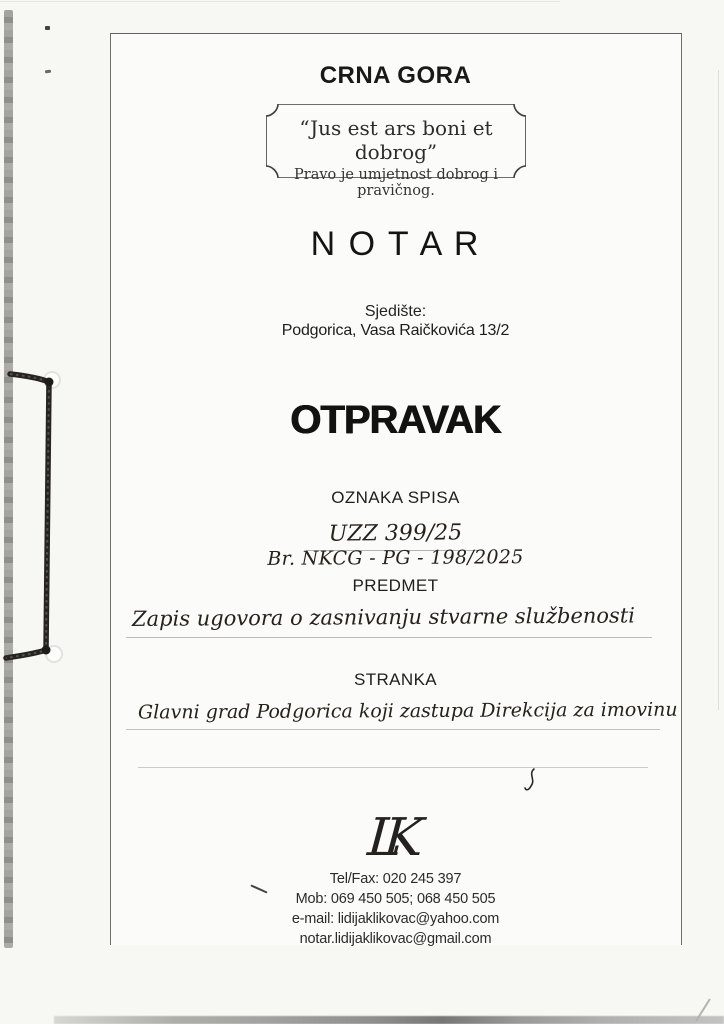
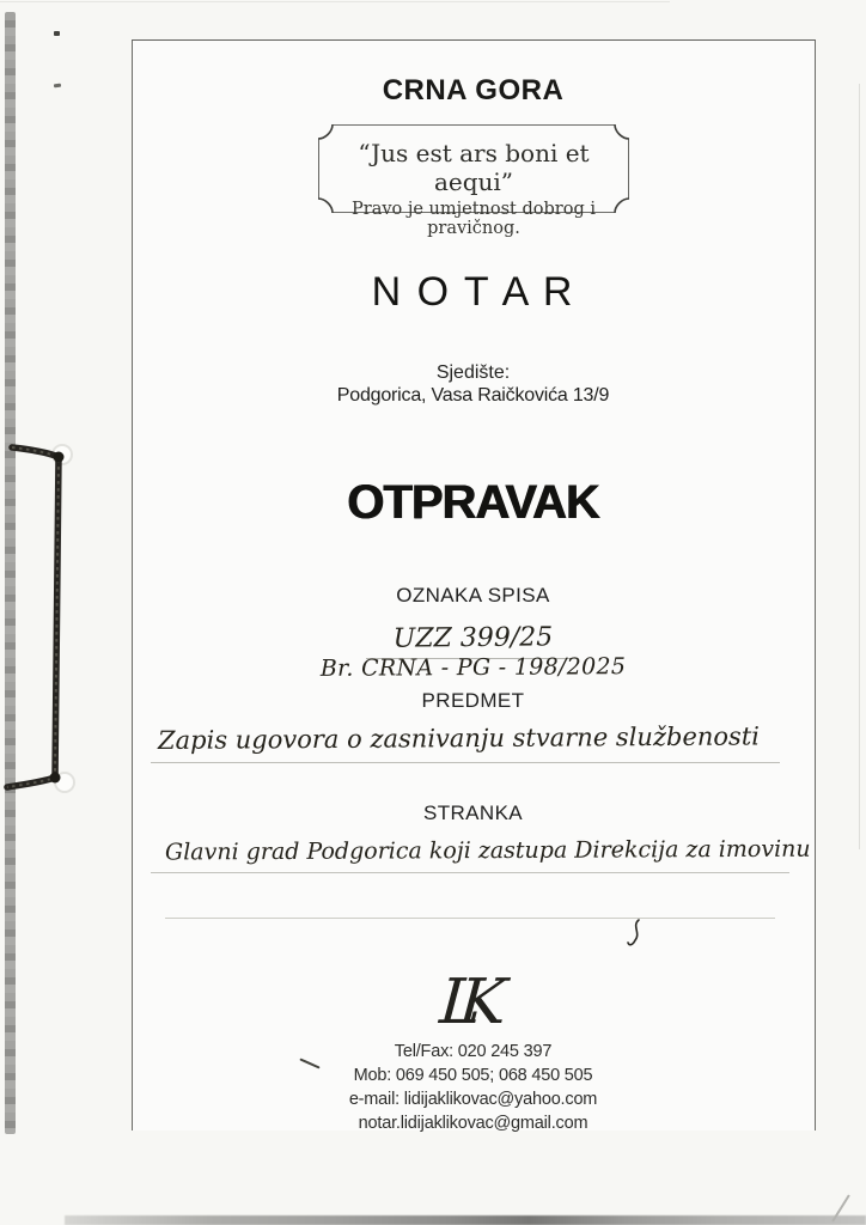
  CRNA GORA
- “Jus est ars boni et dobrog”
+ “Jus est ars boni et aequi”
  Pravo je umjetnost dobrog i pravičnog.
  N O T A R
  Sjedište:
- Podgorica, Vasa Raičkovića 13/2
+ Podgorica, Vasa Raičkovića 13/9
  OTPRAVAK
  OZNAKA SPISA
  UZZ 399/25
- Br. NKCG - PG - 198/2025
+ Br. CRNA - PG - 198/2025
  PREDMET
  Zapis ugovora o zasnivanju stvarne službenosti
  STRANKA
  Glavni grad Podgorica koji zastupa Direkcija za imovinu
  Tel/Fax: 020 245 397
  Mob: 069 450 505; 068 450 505
  e-mail: lidijaklikovac@yahoo.com
  notar.lidijaklikovac@gmail.com
